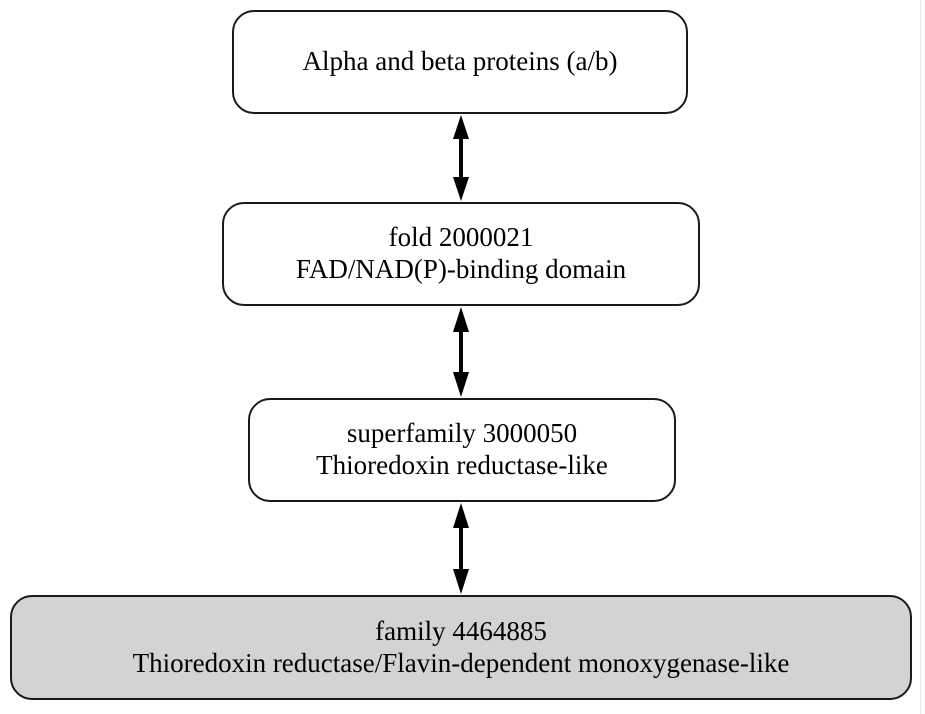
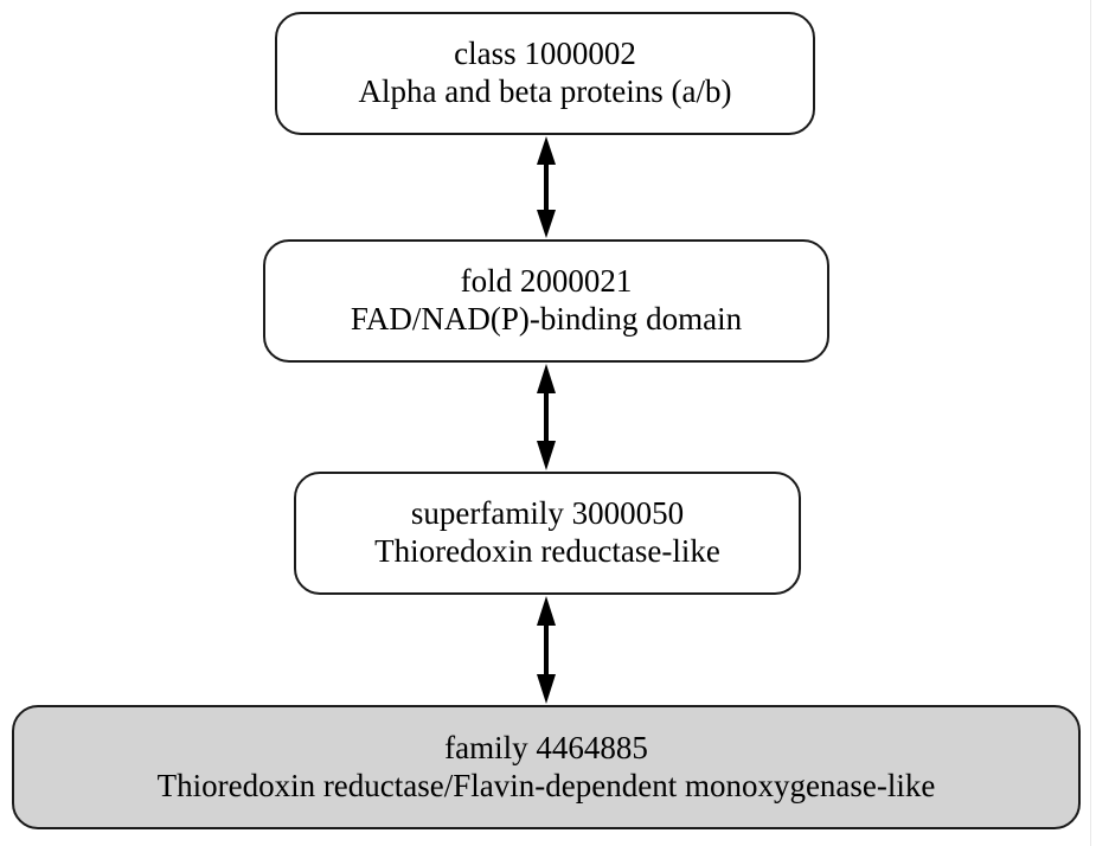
+ class 1000002
  Alpha and beta proteins (a/b)
  fold 2000021
  FAD/NAD(P)-binding domain
  superfamily 3000050
  Thioredoxin reductase-like
  family 4464885
  Thioredoxin reductase/Flavin-dependent monoxygenase-like
